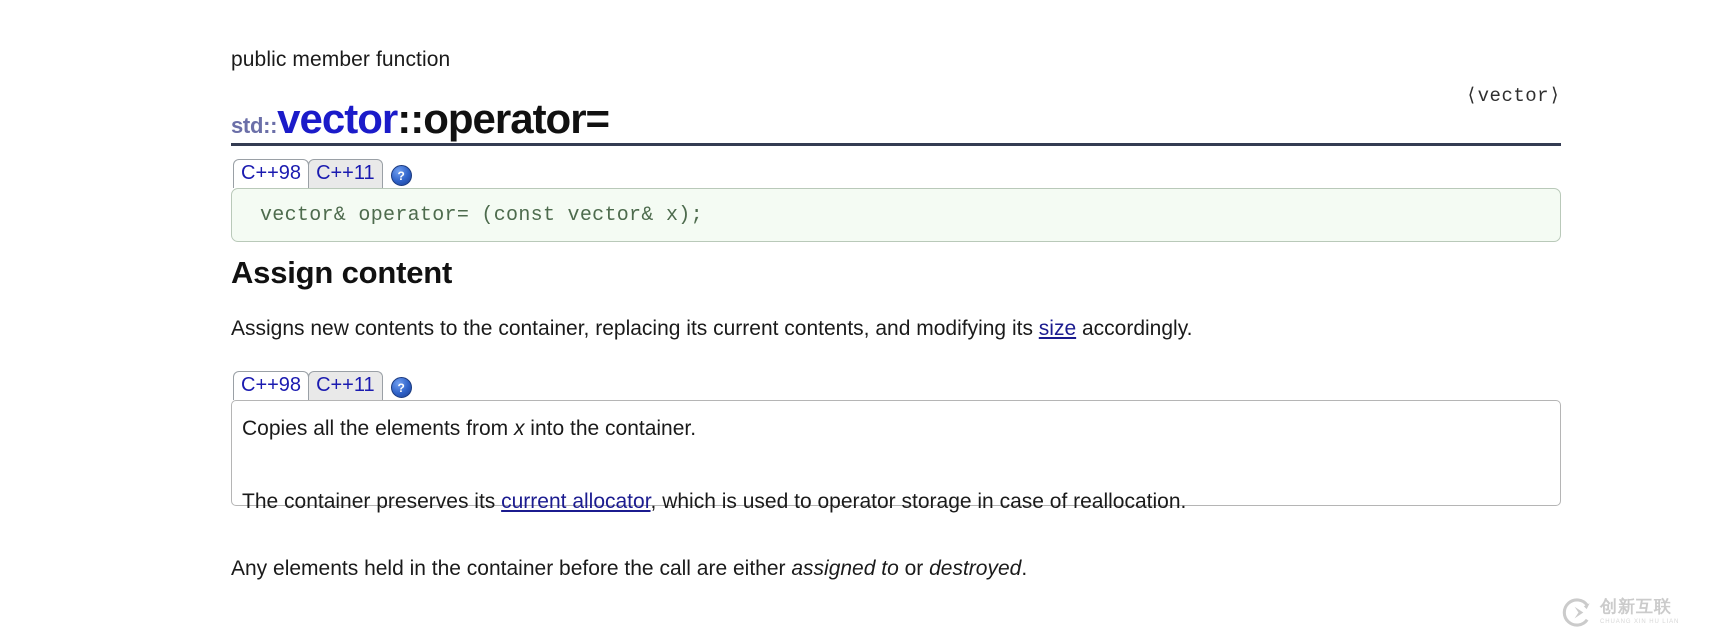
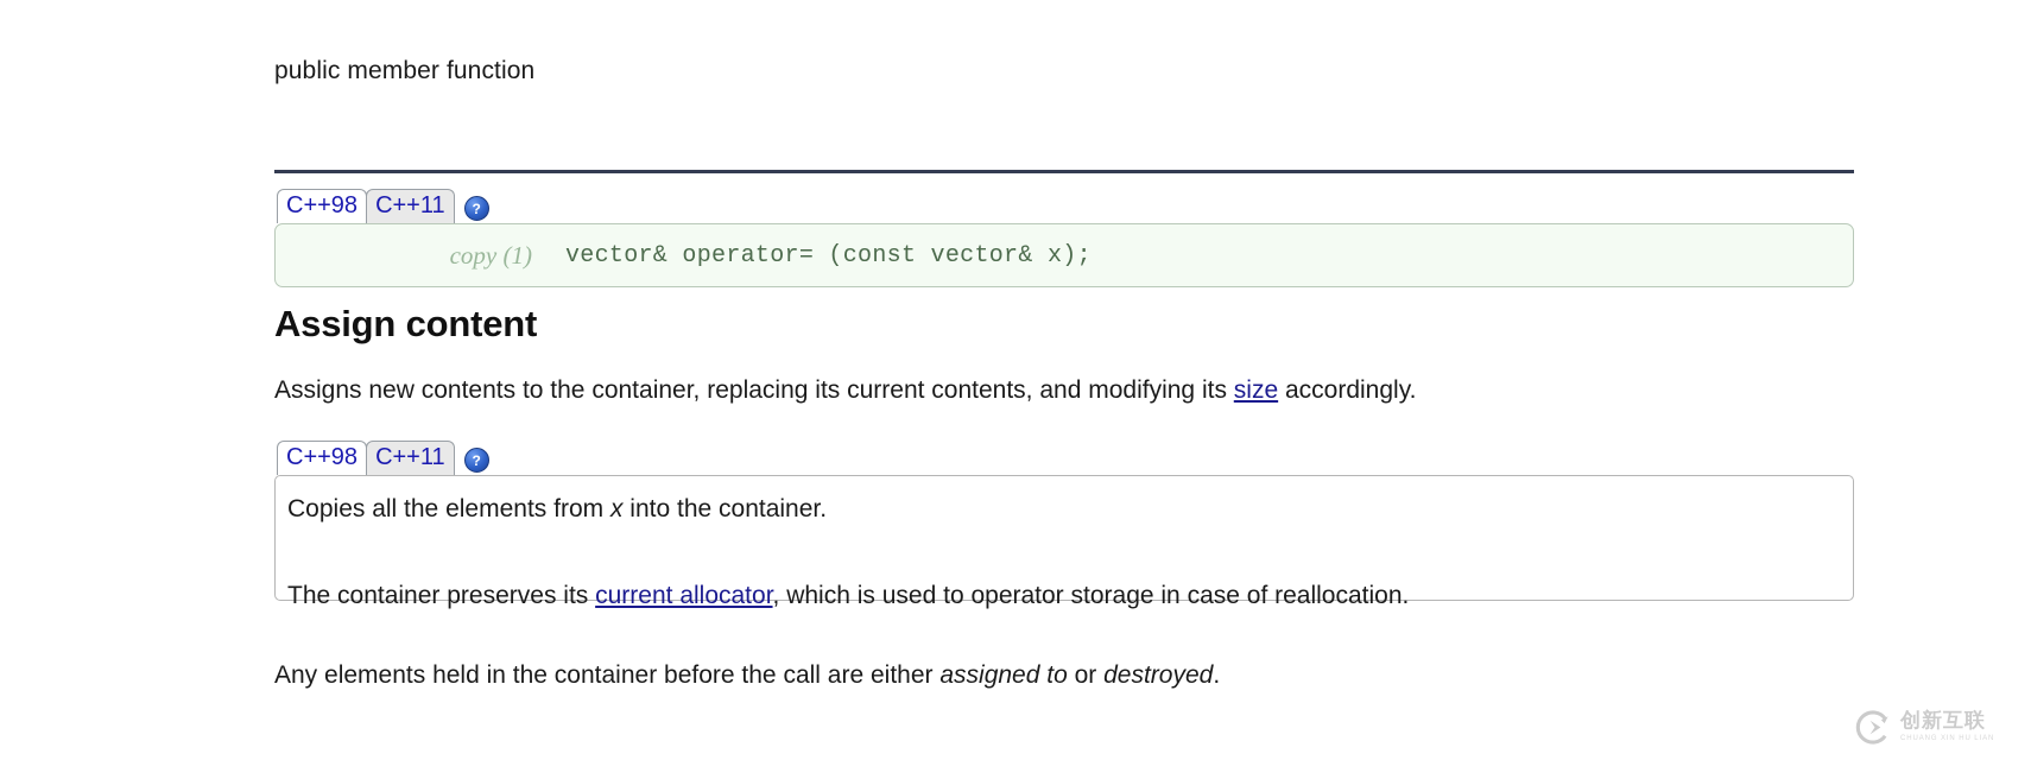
  public member function
- std::vector::operator=
- ⟨vector⟩
  C++98
  C++11
  ?
+ copy (1)
  vector& operator= (const vector& x);
  Assign content
  Assigns new contents to the container, replacing its current contents, and modifying its size accordingly.
  C++98
  C++11
  ?
  Copies all the elements from x into the container.
  The container preserves its current allocator, which is used to operator storage in case of reallocation.
  Any elements held in the container before the call are either assigned to or destroyed.
  创新互联
